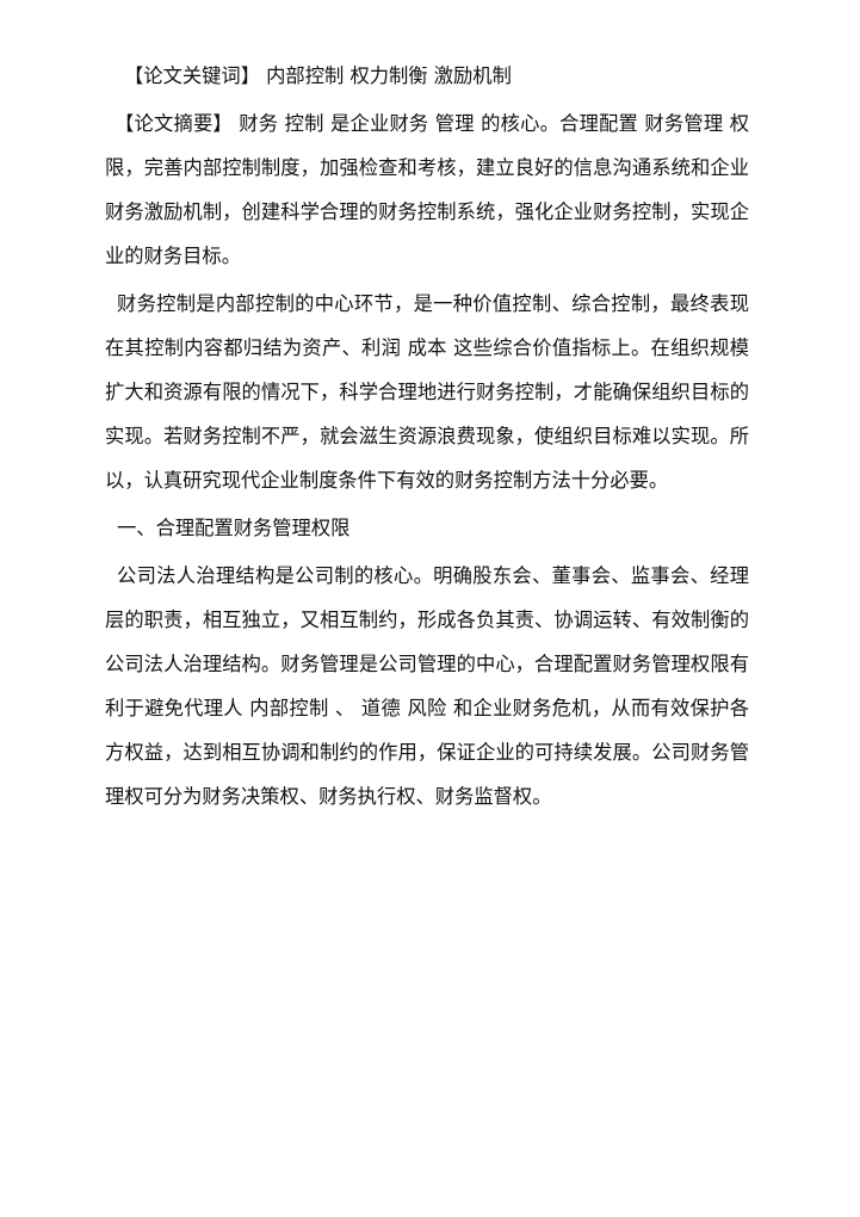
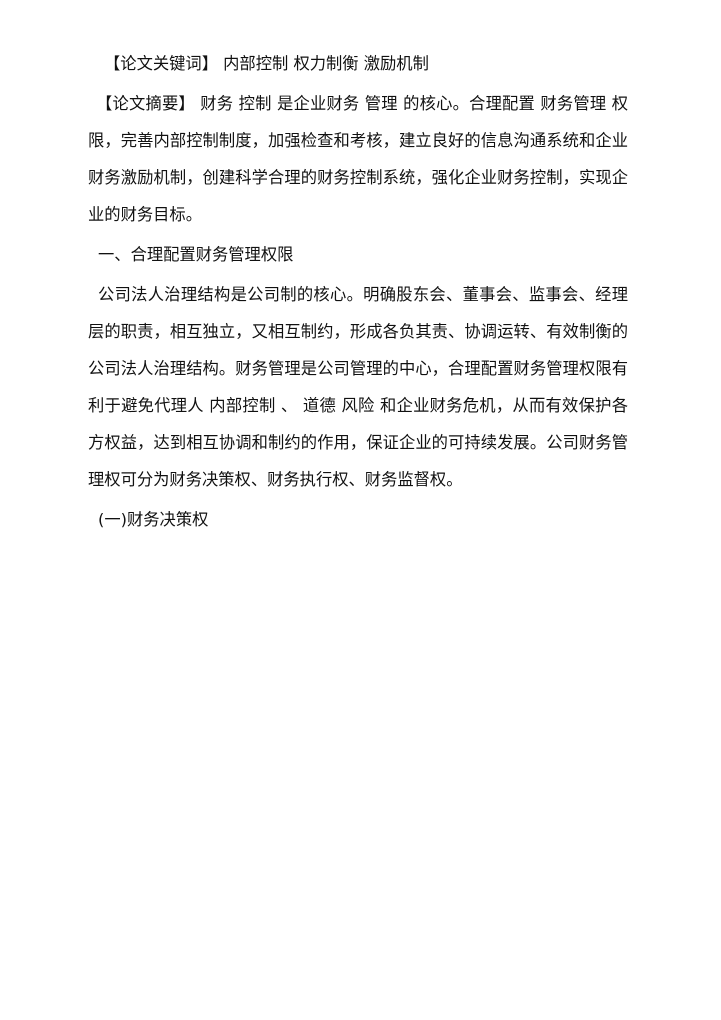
  【论文关键词】 内部控制 权力制衡 激励机制
  【论文摘要】 财务 控制 是企业财务 管理 的核心。合理配置 财务管理 权限，完善内部控制制度，加强检查和考核，建立良好的信息沟通系统和企业财务激励机制，创建科学合理的财务控制系统，强化企业财务控制，实现企业的财务目标。
- 财务控制是内部控制的中心环节，是一种价值控制、综合控制，最终表现在其控制内容都归结为资产、利润 成本 这些综合价值指标上。在组织规模扩大和资源有限的情况下，科学合理地进行财务控制，才能确保组织目标的实现。若财务控制不严，就会滋生资源浪费现象，使组织目标难以实现。所以，认真研究现代企业制度条件下有效的财务控制方法十分必要。
  一、合理配置财务管理权限
  公司法人治理结构是公司制的核心。明确股东会、董事会、监事会、经理层的职责，相互独立，又相互制约，形成各负其责、协调运转、有效制衡的公司法人治理结构。财务管理是公司管理的中心，合理配置财务管理权限有利于避免代理人 内部控制 、 道德 风险 和企业财务危机，从而有效保护各方权益，达到相互协调和制约的作用，保证企业的可持续发展。公司财务管理权可分为财务决策权、财务执行权、财务监督权。
+ (一)财务决策权
